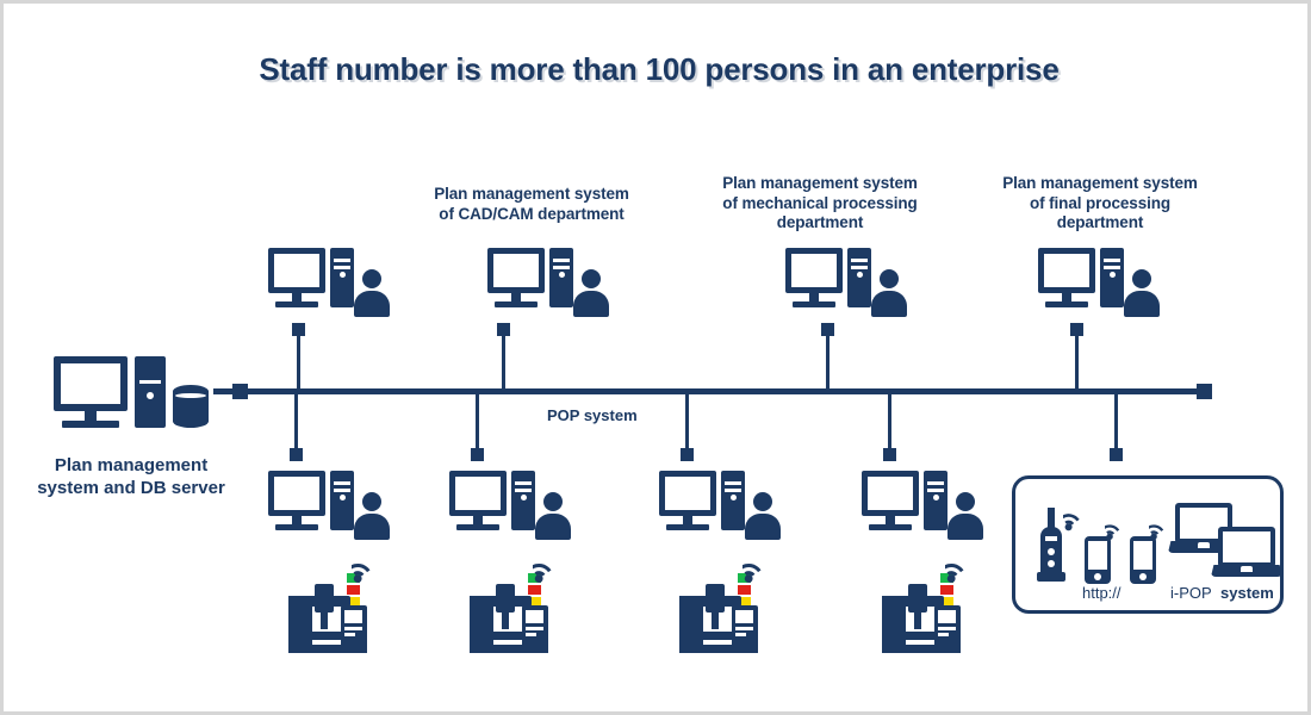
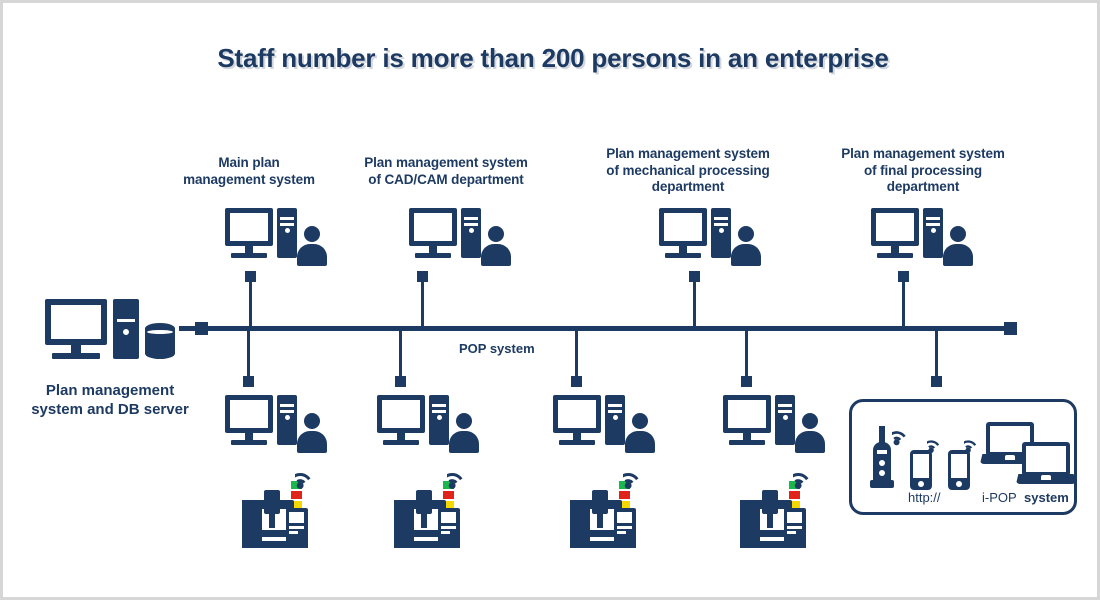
- Staff number is more than 100 persons in an enterprise
+ Staff number is more than 200 persons in an enterprise
  POP system
  Plan management
  system and DB server
+ Main plan
+ management system
  Plan management system
  of CAD/CAM department
  Plan management system
  of mechanical processing
  department
  Plan management system
  of final processing
  department
  http://
  i-POP
  system
